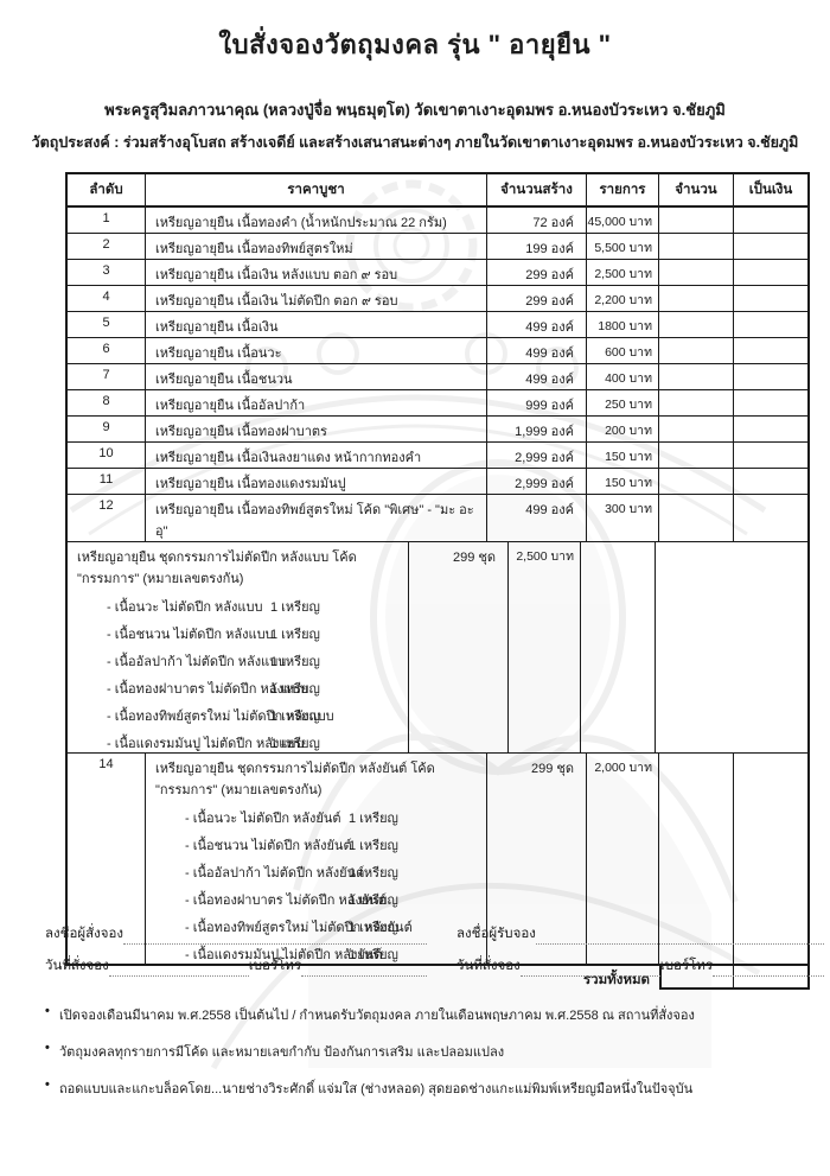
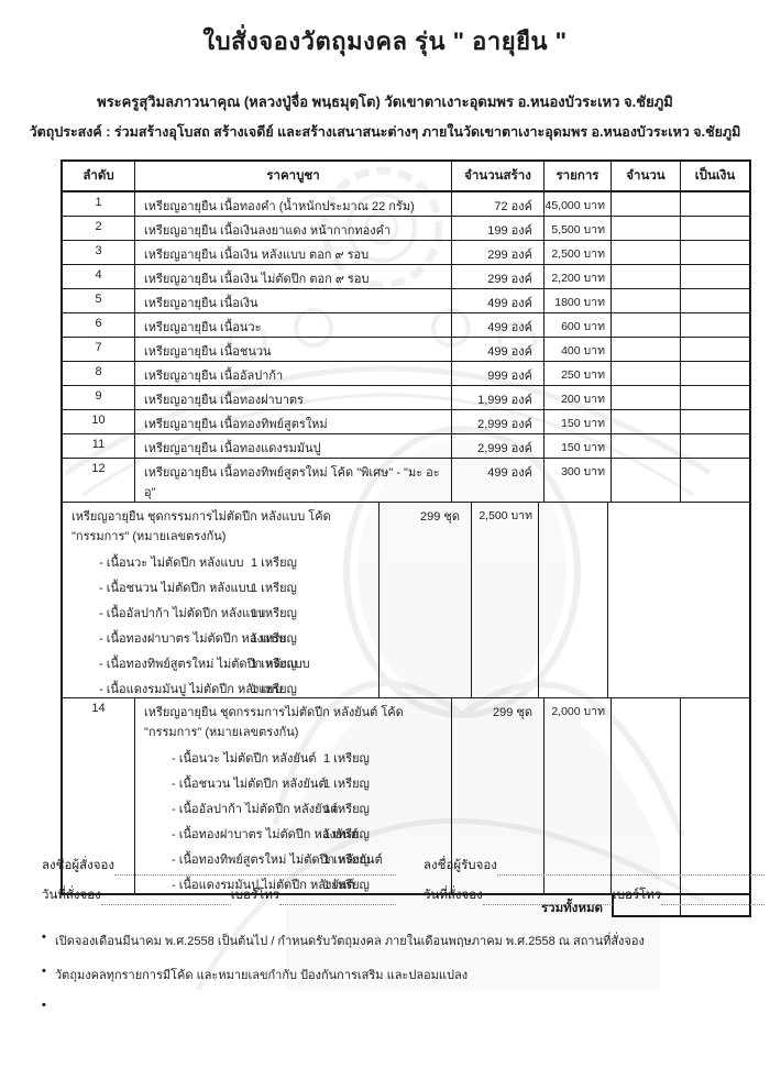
  ใบสั่งจองวัตถุมงคล รุ่น " อายุยืน "
  พระครูสุวิมลภาวนาคุณ (หลวงปู่จื่อ พนฺธมุตฺโต) วัดเขาตาเงาะอุดมพร อ.หนองบัวระเหว จ.ชัยภูมิ
  วัตถุประสงค์ : ร่วมสร้างอุโบสถ สร้างเจดีย์ และสร้างเสนาสนะต่างๆ ภายในวัดเขาตาเงาะอุดมพร อ.หนองบัวระเหว จ.ชัยภูมิ
  ลำดับ
  ราคาบูชา
  จำนวนสร้าง
  รายการ
  จำนวน
  เป็นเงิน
  1
  เหรียญอายุยืน เนื้อทองคำ (น้ำหนักประมาณ 22 กรัม)
  72 องค์
  45,000 บาท
  2
- เหรียญอายุยืน เนื้อทองทิพย์สูตรใหม่
+ เหรียญอายุยืน เนื้อเงินลงยาแดง หน้ากากทองคำ
  199 องค์
  5,500 บาท
  3
  เหรียญอายุยืน เนื้อเงิน หลังแบบ ตอก ๙ รอบ
  299 องค์
  2,500 บาท
  4
  เหรียญอายุยืน เนื้อเงิน ไม่ตัดปีก ตอก ๙ รอบ
  299 องค์
  2,200 บาท
  5
  เหรียญอายุยืน เนื้อเงิน
  499 องค์
  1800 บาท
  6
  เหรียญอายุยืน เนื้อนวะ
  499 องค์
  600 บาท
  7
  เหรียญอายุยืน เนื้อชนวน
  499 องค์
  400 บาท
  8
  เหรียญอายุยืน เนื้ออัลปาก้า
  999 องค์
  250 บาท
  9
  เหรียญอายุยืน เนื้อทองฝาบาตร
  1,999 องค์
  200 บาท
  10
- เหรียญอายุยืน เนื้อเงินลงยาแดง หน้ากากทองคำ
+ เหรียญอายุยืน เนื้อทองทิพย์สูตรใหม่
  2,999 องค์
  150 บาท
  11
  เหรียญอายุยืน เนื้อทองแดงรมมันปู
  2,999 องค์
  150 บาท
  12
  เหรียญอายุยืน เนื้อทองทิพย์สูตรใหม่ โค้ด "พิเศษ" - "มะ อะ อุ"
  499 องค์
  300 บาท
  เหรียญอายุยืน ชุดกรรมการไม่ตัดปีก หลังแบบ โค้ด "กรรมการ" (หมายเลขตรงกัน)
  - เนื้อนวะ ไม่ตัดปีก หลังแบบ
  1 เหรียญ
  - เนื้อชนวน ไม่ตัดปีก หลังแบบ
  1 เหรียญ
  - เนื้ออัลปาก้า ไม่ตัดปีก หลังแบบ
  1 เหรียญ
  - เนื้อทองฝาบาตร ไม่ตัดปีก หลังแบบ
  1 เหรียญ
  - เนื้อทองทิพย์สูตรใหม่ ไม่ตัดปีก หลังแบบ
  1 เหรียญ
  - เนื้อแดงรมมันปู ไม่ตัดปีก หลังแบบ
  1 เหรียญ
  299 ชุด
  2,500 บาท
  14
  เหรียญอายุยืน ชุดกรรมการไม่ตัดปีก หลังยันต์ โค้ด "กรรมการ" (หมายเลขตรงกัน)
  - เนื้อนวะ ไม่ตัดปีก หลังยันต์
  1 เหรียญ
  - เนื้อชนวน ไม่ตัดปีก หลังยันต์
  1 เหรียญ
  - เนื้ออัลปาก้า ไม่ตัดปีก หลังยันต์
  1 เหรียญ
  - เนื้อทองฝาบาตร ไม่ตัดปีก หลังยันต์
  1 เหรียญ
  - เนื้อทองทิพย์สูตรใหม่ ไม่ตัดปีก หลังยันต์
  1 เหรียญ
  - เนื้อแดงรมมันปู ไม่ตัดปีก หลังยันต์
  1 เหรียญ
  299 ชุด
  2,000 บาท
  รวมทั้งหมด
  ลงชื่อผู้สั่งจอง
  วันที่สั่งจอง
  เบอร์โทร
  ลงชื่อผู้รับจอง
  วันที่สั่งจอง
  เบอร์โทร
  •
  เปิดจองเดือนมีนาคม พ.ศ.2558 เป็นต้นไป / กำหนดรับวัตถุมงคล ภายในเดือนพฤษภาคม พ.ศ.2558 ณ สถานที่สั่งจอง
  •
  วัตถุมงคลทุกรายการมีโค้ด และหมายเลขกำกับ ป้องกันการเสริม และปลอมแปลง
  •
- ถอดแบบและแกะบล็อคโดย...นายช่างวิระศักดิ์ แจ่มใส (ช่างหลอด) สุดยอดช่างแกะแม่พิมพ์เหรียญมือหนึ่งในปัจจุบัน
